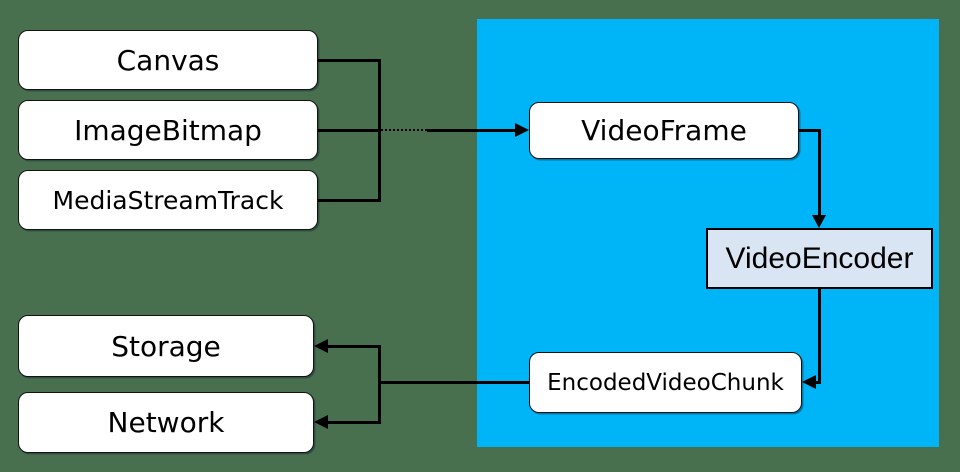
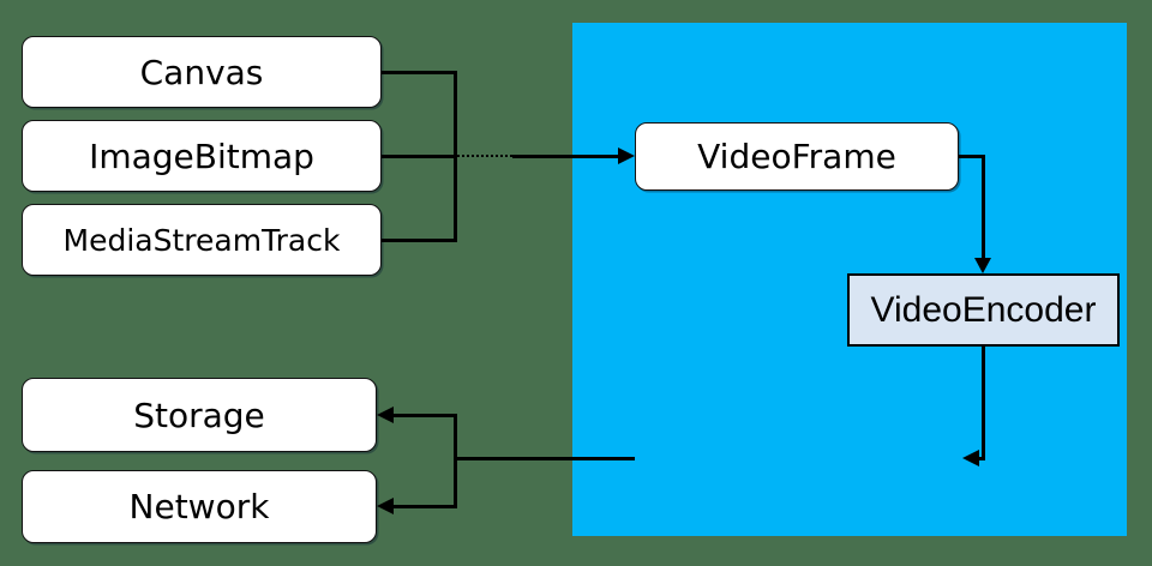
  Canvas
  ImageBitmap
  MediaStreamTrack
  VideoFrame
  VideoEncoder
- EncodedVideoChunk
  Storage
  Network
